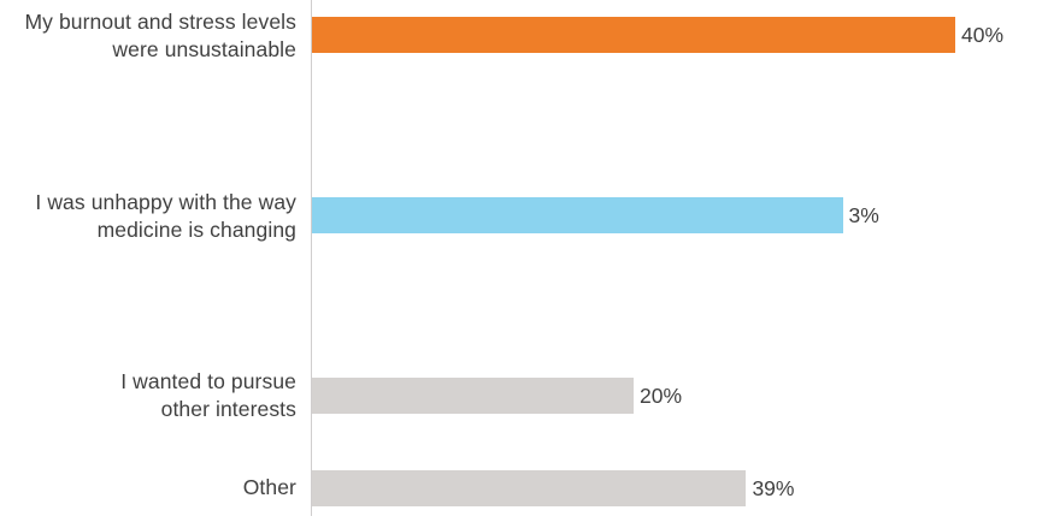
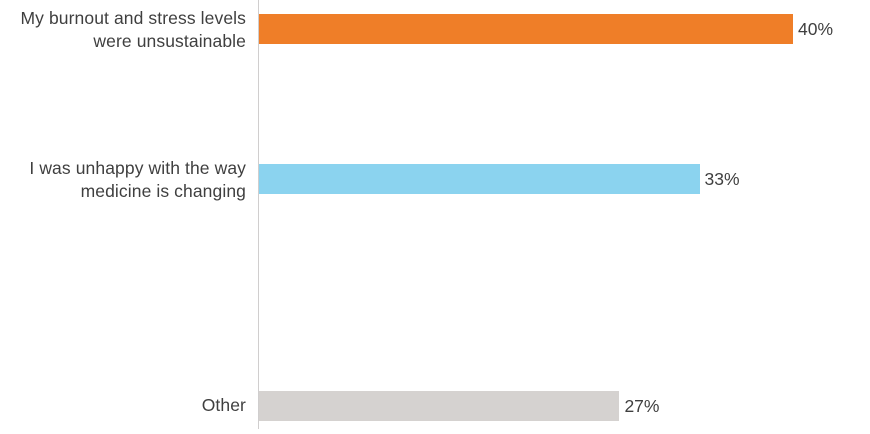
  My burnout and stress levels
  were unsustainable
  40%
  I was unhappy with the way
  medicine is changing
- 3%
+ 33%
- I wanted to pursue
- other interests
- 20%
  Other
- 39%
+ 27%
